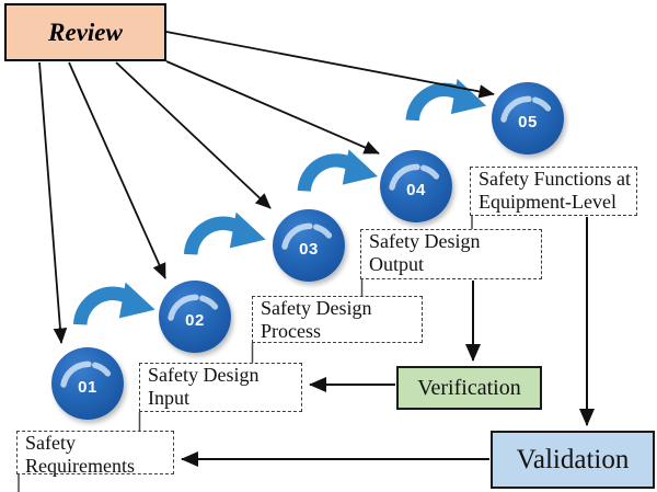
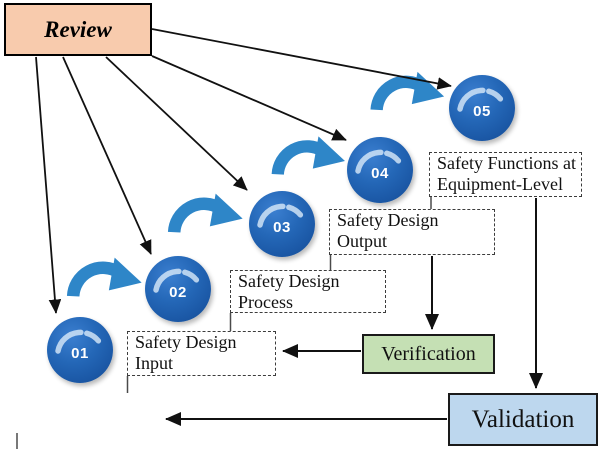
  Review
- Safety
- Requirements
  Safety Design
  Input
  Safety Design
  Process
  Safety Design
  Output
  Safety Functions at
  Equipment-Level
  Verification
  Validation
  01
  02
  03
  04
  05
